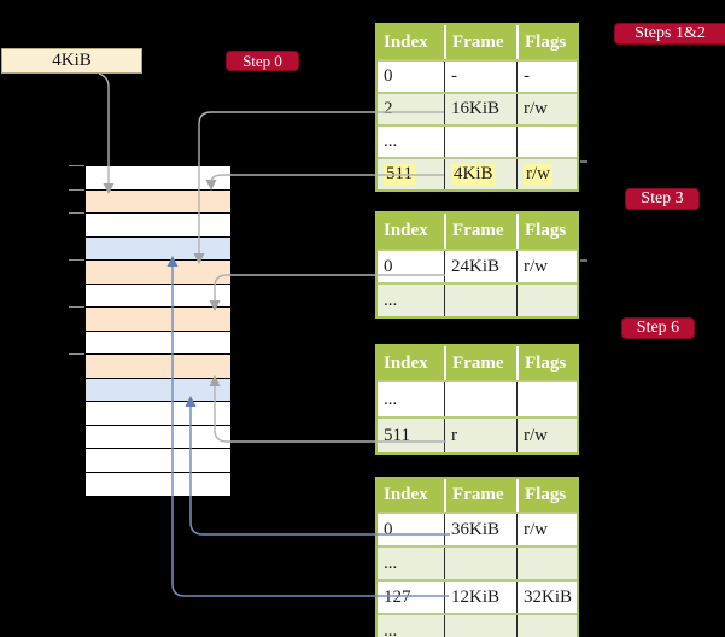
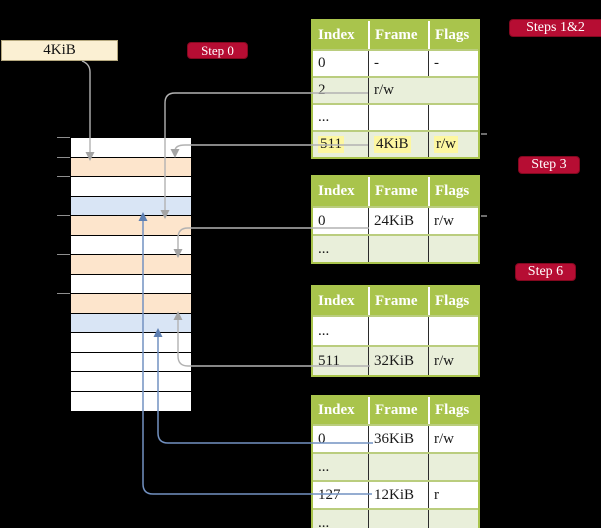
  4KiB
  Index
  Frame
  Flags
  0
  -
  -
  2
- 16KiB
  r/w
  ...
  511
  4KiB
  r/w
  Index
  Frame
  Flags
  0
  24KiB
  r/w
  ...
  Index
  Frame
  Flags
  ...
  511
- r
+ 32KiB
  r/w
  Index
  Frame
  Flags
  0
  36KiB
  r/w
  ...
  12KiB
- 32KiB
+ r
  ...
  Step 0
  Steps 1&2
  Step 3
  Step 6
